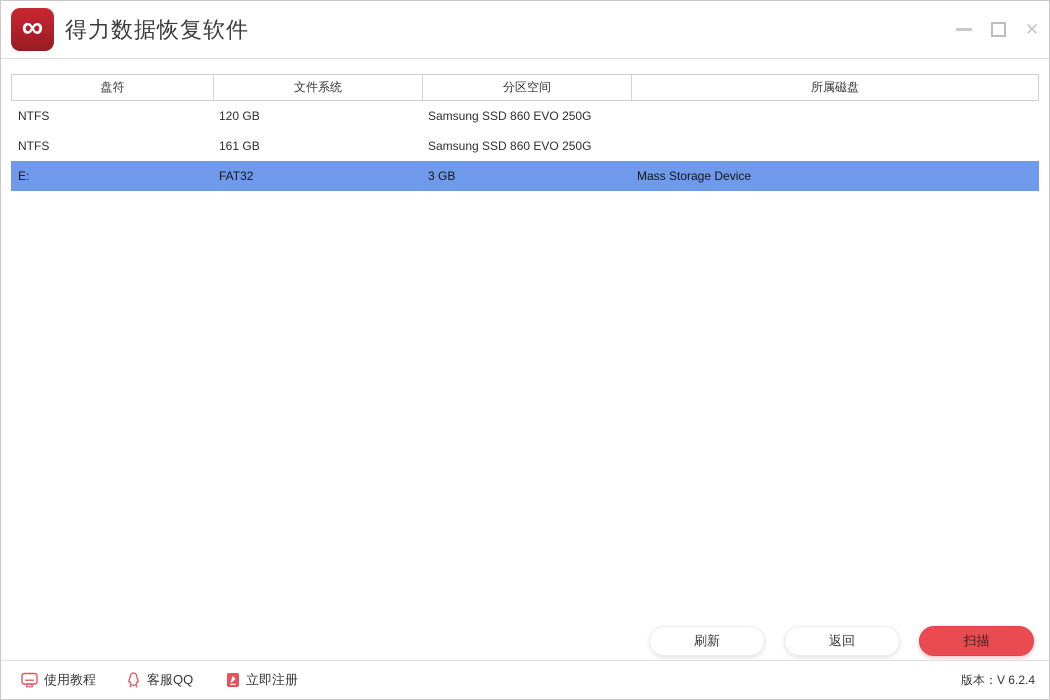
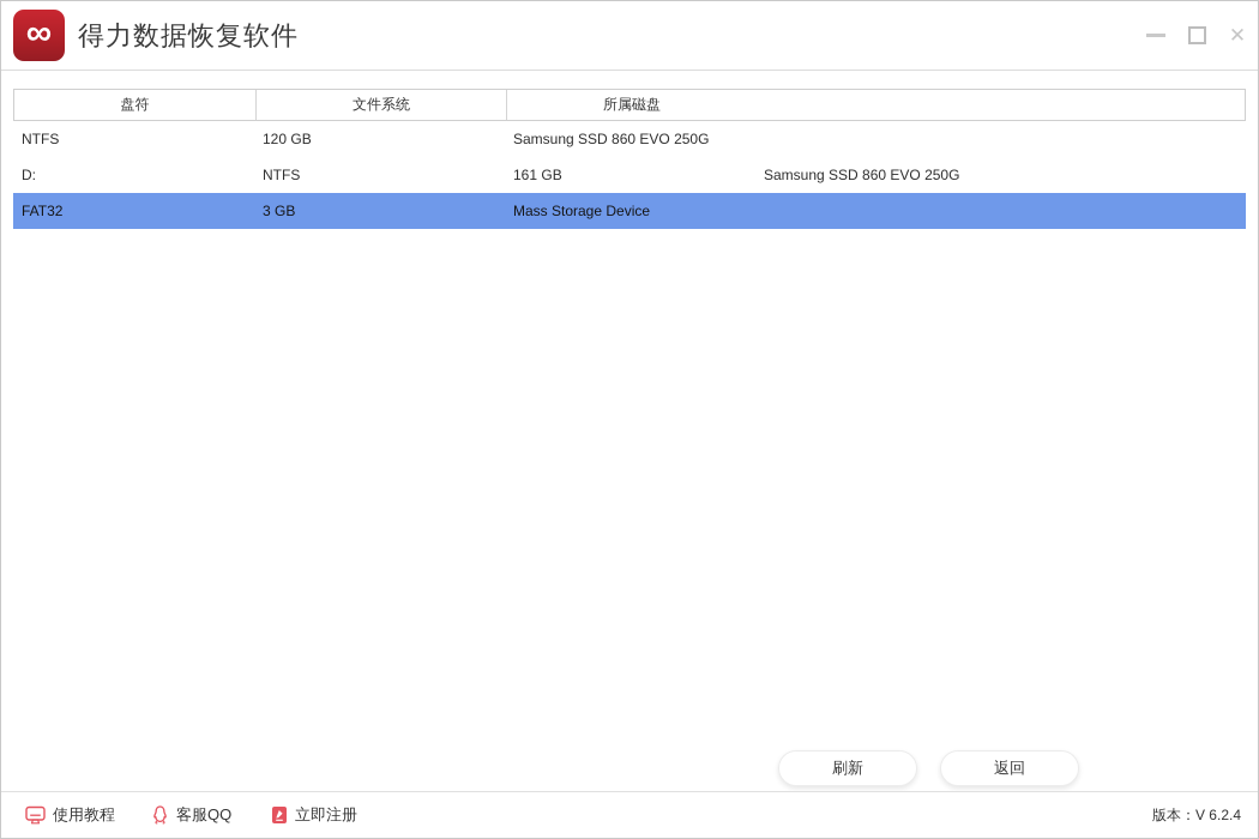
  ∞
  得力数据恢复软件
  ✕
  盘符
  文件系统
- 分区空间
  所属磁盘
  NTFS
  120 GB
  Samsung SSD 860 EVO 250G
+ D:
  NTFS
  161 GB
  Samsung SSD 860 EVO 250G
- E:
  FAT32
  3 GB
  Mass Storage Device
  刷新
  返回
- 扫描
  使用教程
  客服QQ
  立即注册
  版本：V 6.2.4
